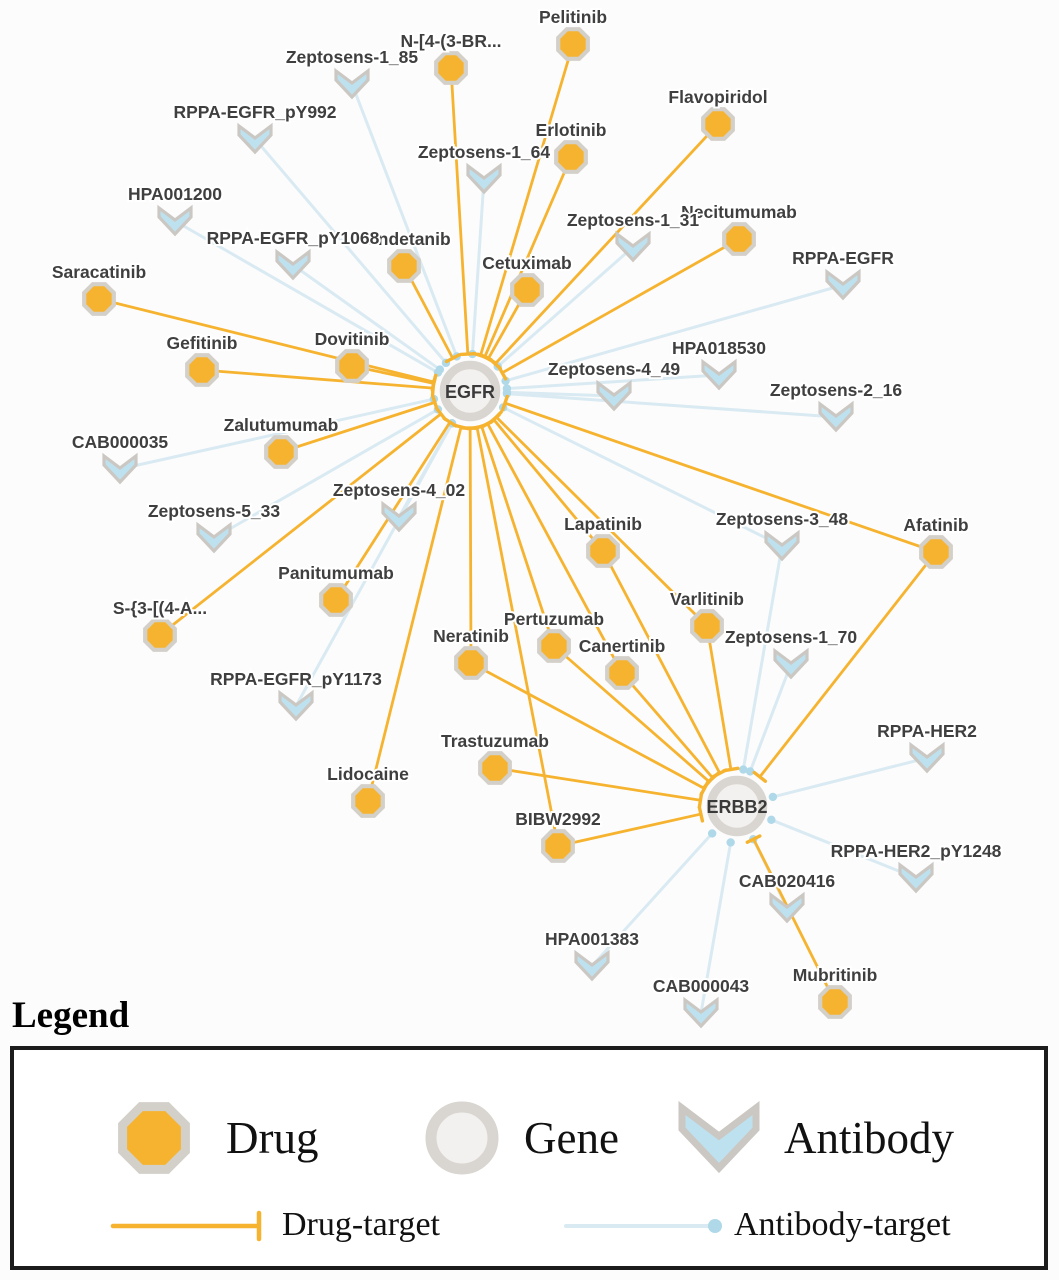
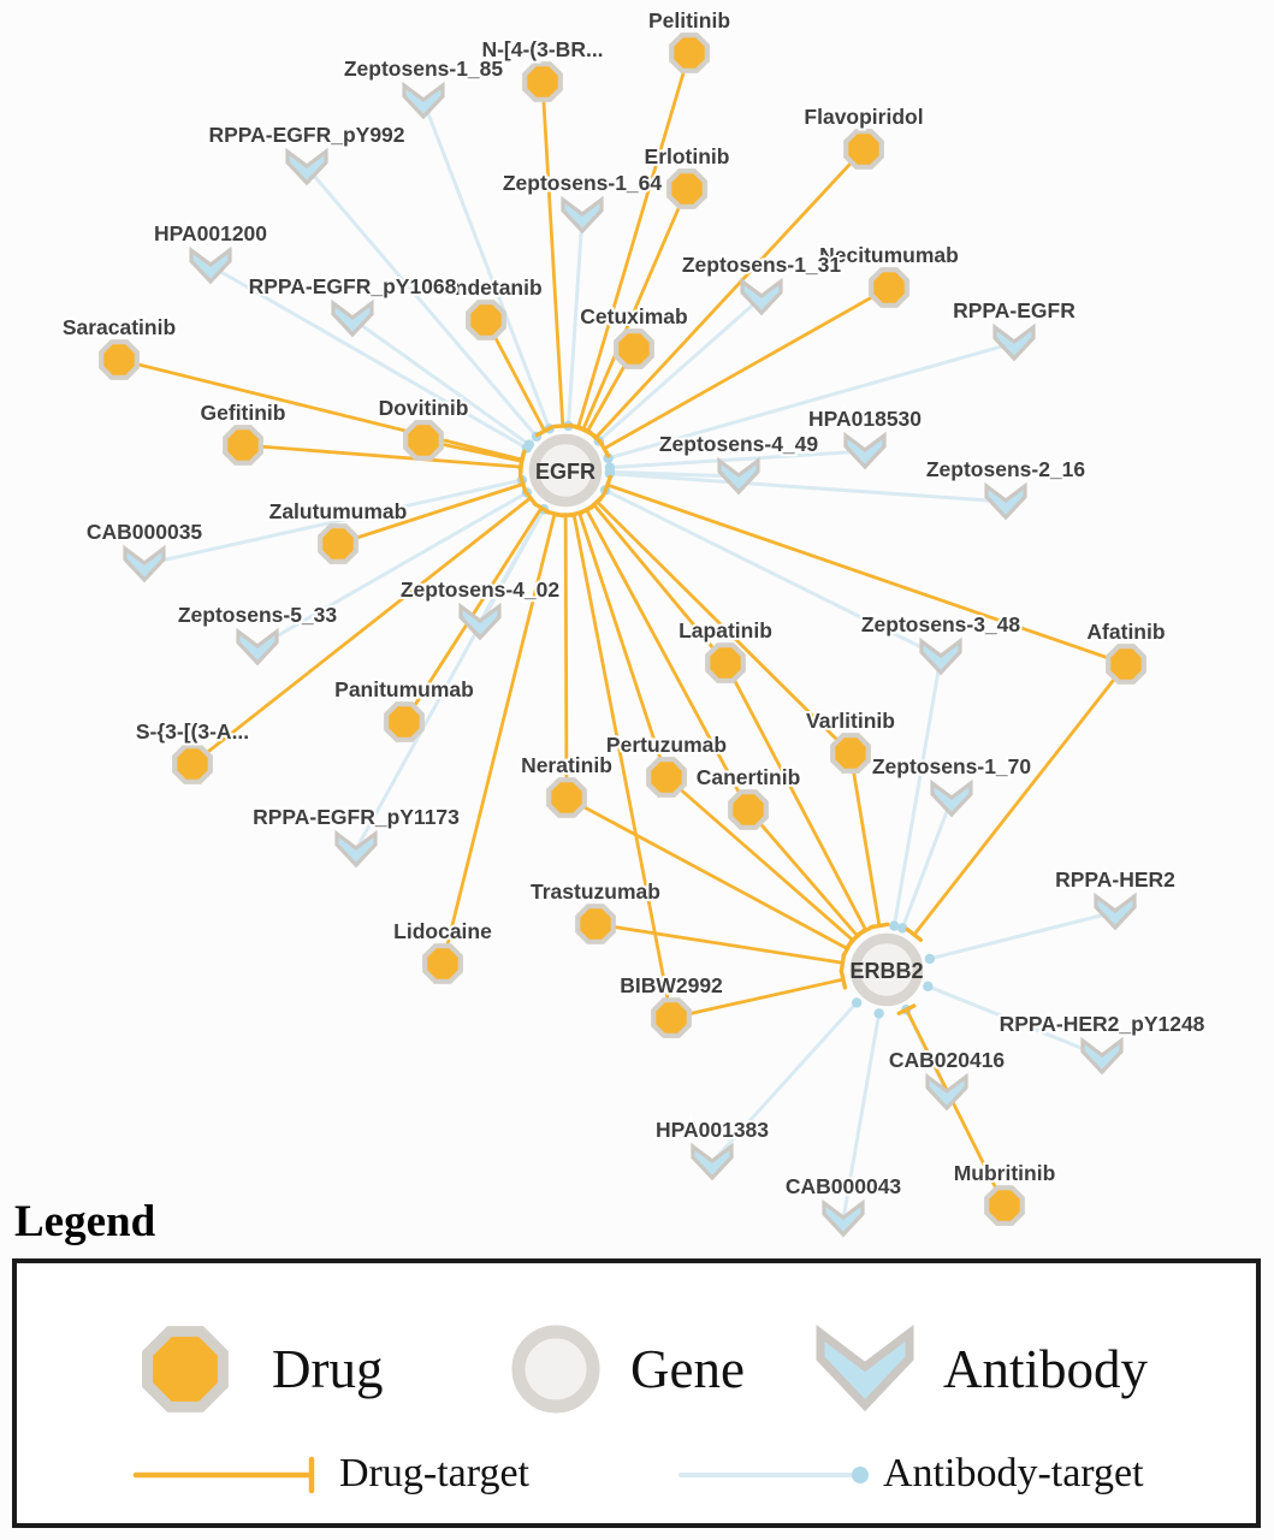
  EGFR
  ERBB2
  Pelitinib
  N-[4-(3-BR...
  Erlotinib
  Flavopiridol
  Necitumumab
  Vandetanib
  Cetuximab
  Saracatinib
  Gefitinib
  Dovitinib
  Zalutumumab
  Panitumumab
- S-{3-[(4-A...
+ S-{3-[(3-A...
  Lapatinib
  Afatinib
  Varlitinib
  Pertuzumab
  Neratinib
  Canertinib
  Trastuzumab
  Lidocaine
  BIBW2992
  Mubritinib
  Zeptosens-1_85
  RPPA-EGFR_pY992
  HPA001200
  RPPA-EGFR_pY1068
  Zeptosens-1_64
  Zeptosens-1_31
  RPPA-EGFR
  HPA018530
  Zeptosens-4_49
  Zeptosens-2_16
  CAB000035
  Zeptosens-5_33
  Zeptosens-4_02
  Zeptosens-3_48
  Zeptosens-1_70
  RPPA-EGFR_pY1173
  RPPA-HER2
  RPPA-HER2_pY1248
  CAB020416
  HPA001383
  CAB000043
  Legend
  Drug
  Gene
  Antibody
  Drug-target
  Antibody-target
